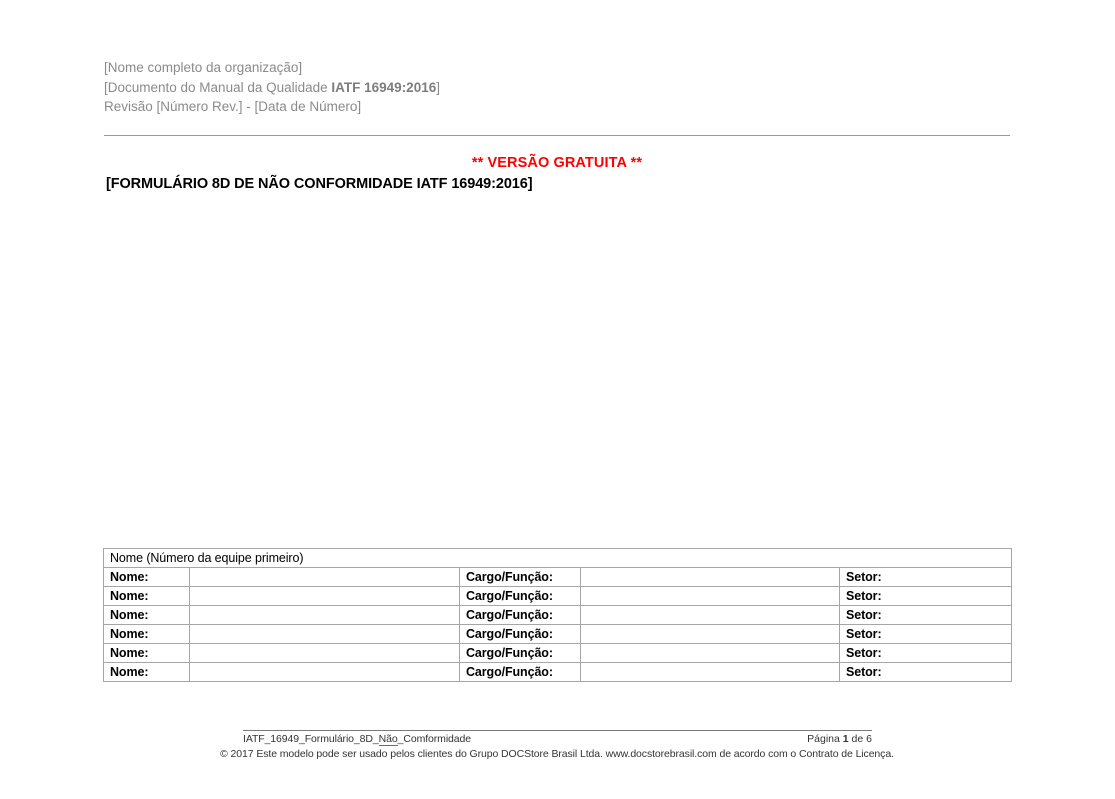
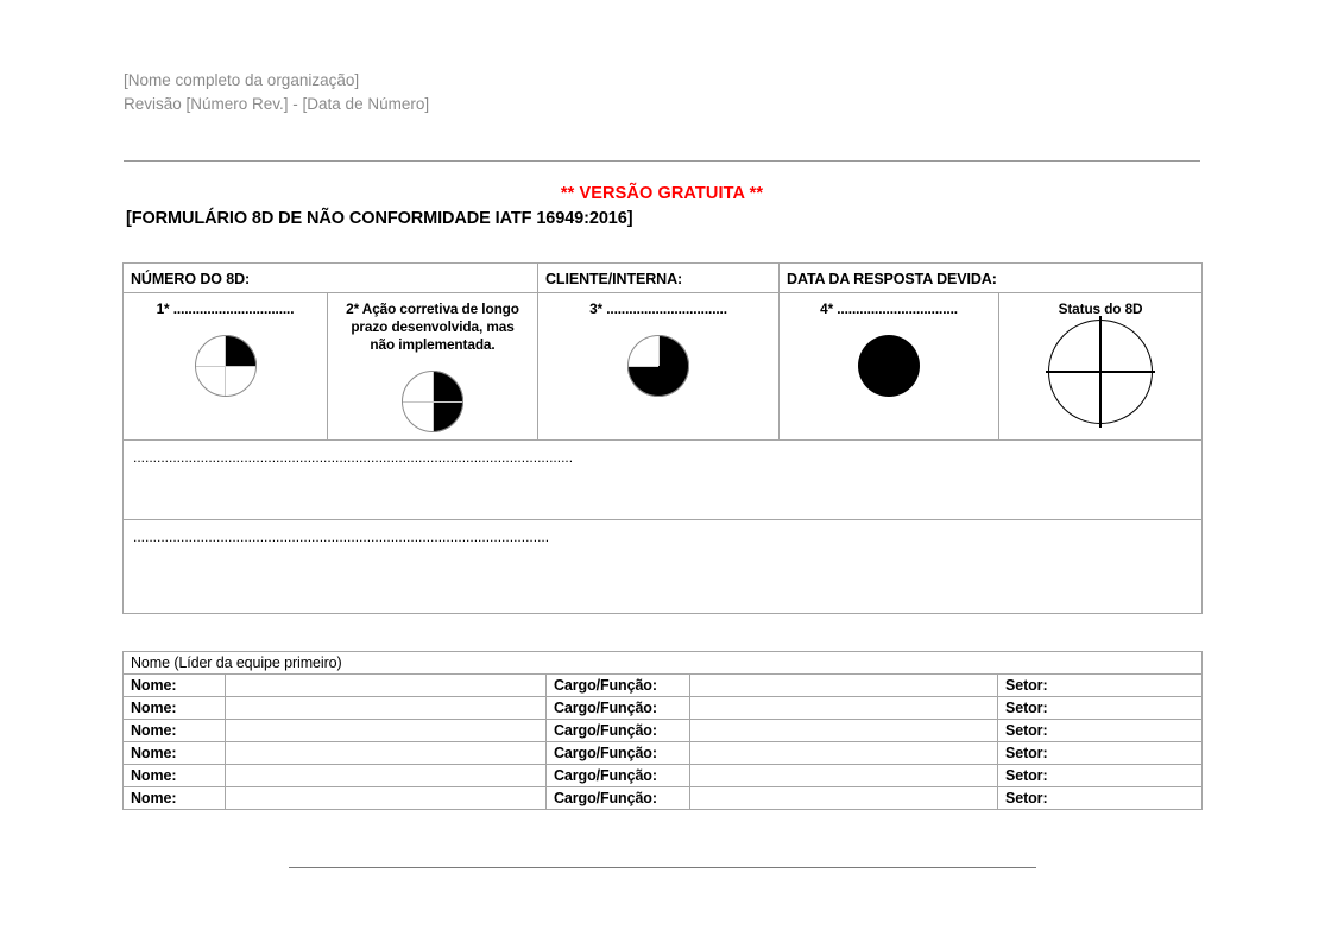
  [Nome completo da organização]
- [Documento do Manual da Qualidade IATF 16949:2016]
  Revisão [Número Rev.] - [Data de Número]
  ** VERSÃO GRATUITA **
  [FORMULÁRIO 8D DE NÃO CONFORMIDADE IATF 16949:2016]
+ NÚMERO DO 8D:	CLIENTE/INTERNA:	DATA DA RESPOSTA DEVIDA:
+ 1* ................................	2* Ação corretiva de longo prazo desenvolvida, mas não implementada.	3* ................................	4* ................................	Status do 8D
+ ...............................................................................................................
+ .........................................................................................................
- Nome (Número da equipe primeiro)
+ Nome (Líder da equipe primeiro)
  Nome:		Cargo/Função:		Setor:
  Nome:		Cargo/Função:		Setor:
  Nome:		Cargo/Função:		Setor:
  Nome:		Cargo/Função:		Setor:
  Nome:		Cargo/Função:		Setor:
  Nome:		Cargo/Função:		Setor:
- IATF_16949_Formulário_8D_Não_Comformidade
- Página 1 de 6
- © 2017 Este modelo pode ser usado pelos clientes do Grupo DOCStore Brasil Ltda. www.docstorebrasil.com de acordo com o Contrato de Licença.
